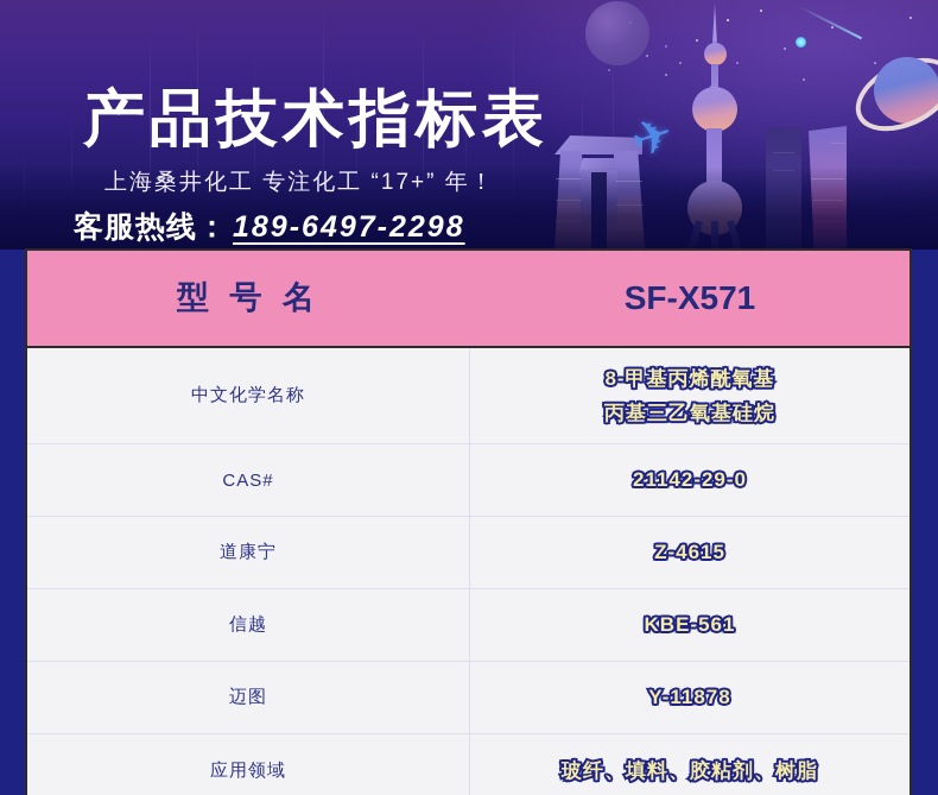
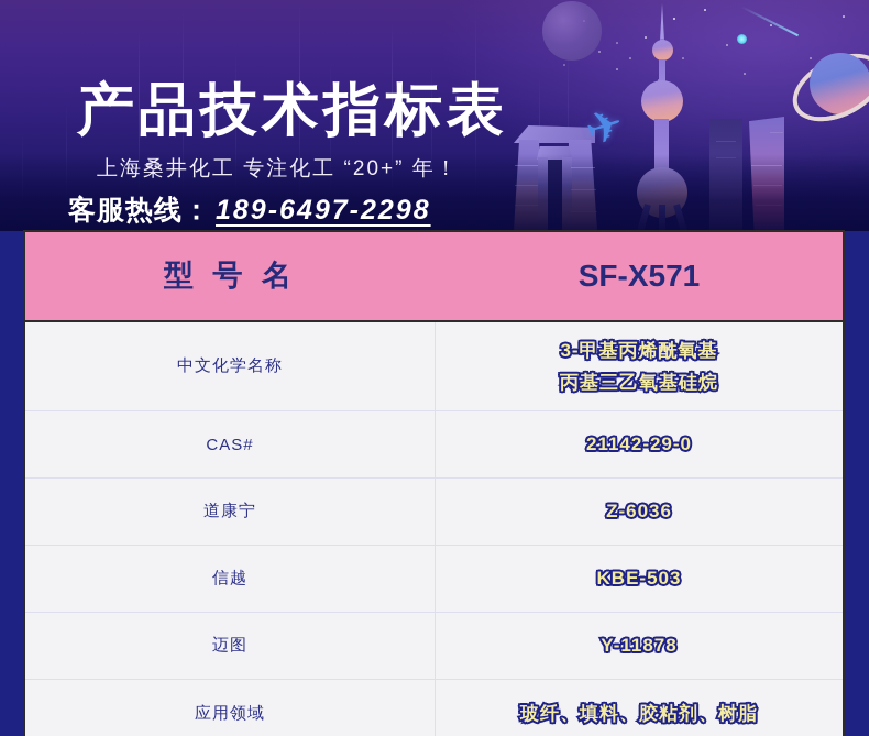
  产品技术指标表
- 上海桑井化工 专注化工 “17+” 年！
+ 上海桑井化工 专注化工 “20+” 年！
  客服热线： 189-6497-2298
  型 号 名
  SF-X571
  中文化学名称
- 8-甲基丙烯酰氧基
+ 3-甲基丙烯酰氧基
  丙基三乙氧基硅烷
  CAS#
  21142-29-0
  道康宁
- Z-4615
+ Z-6036
  信越
- KBE-561
+ KBE-503
  迈图
  Y-11878
  应用领域
  玻纤、填料、胶粘剂、树脂
